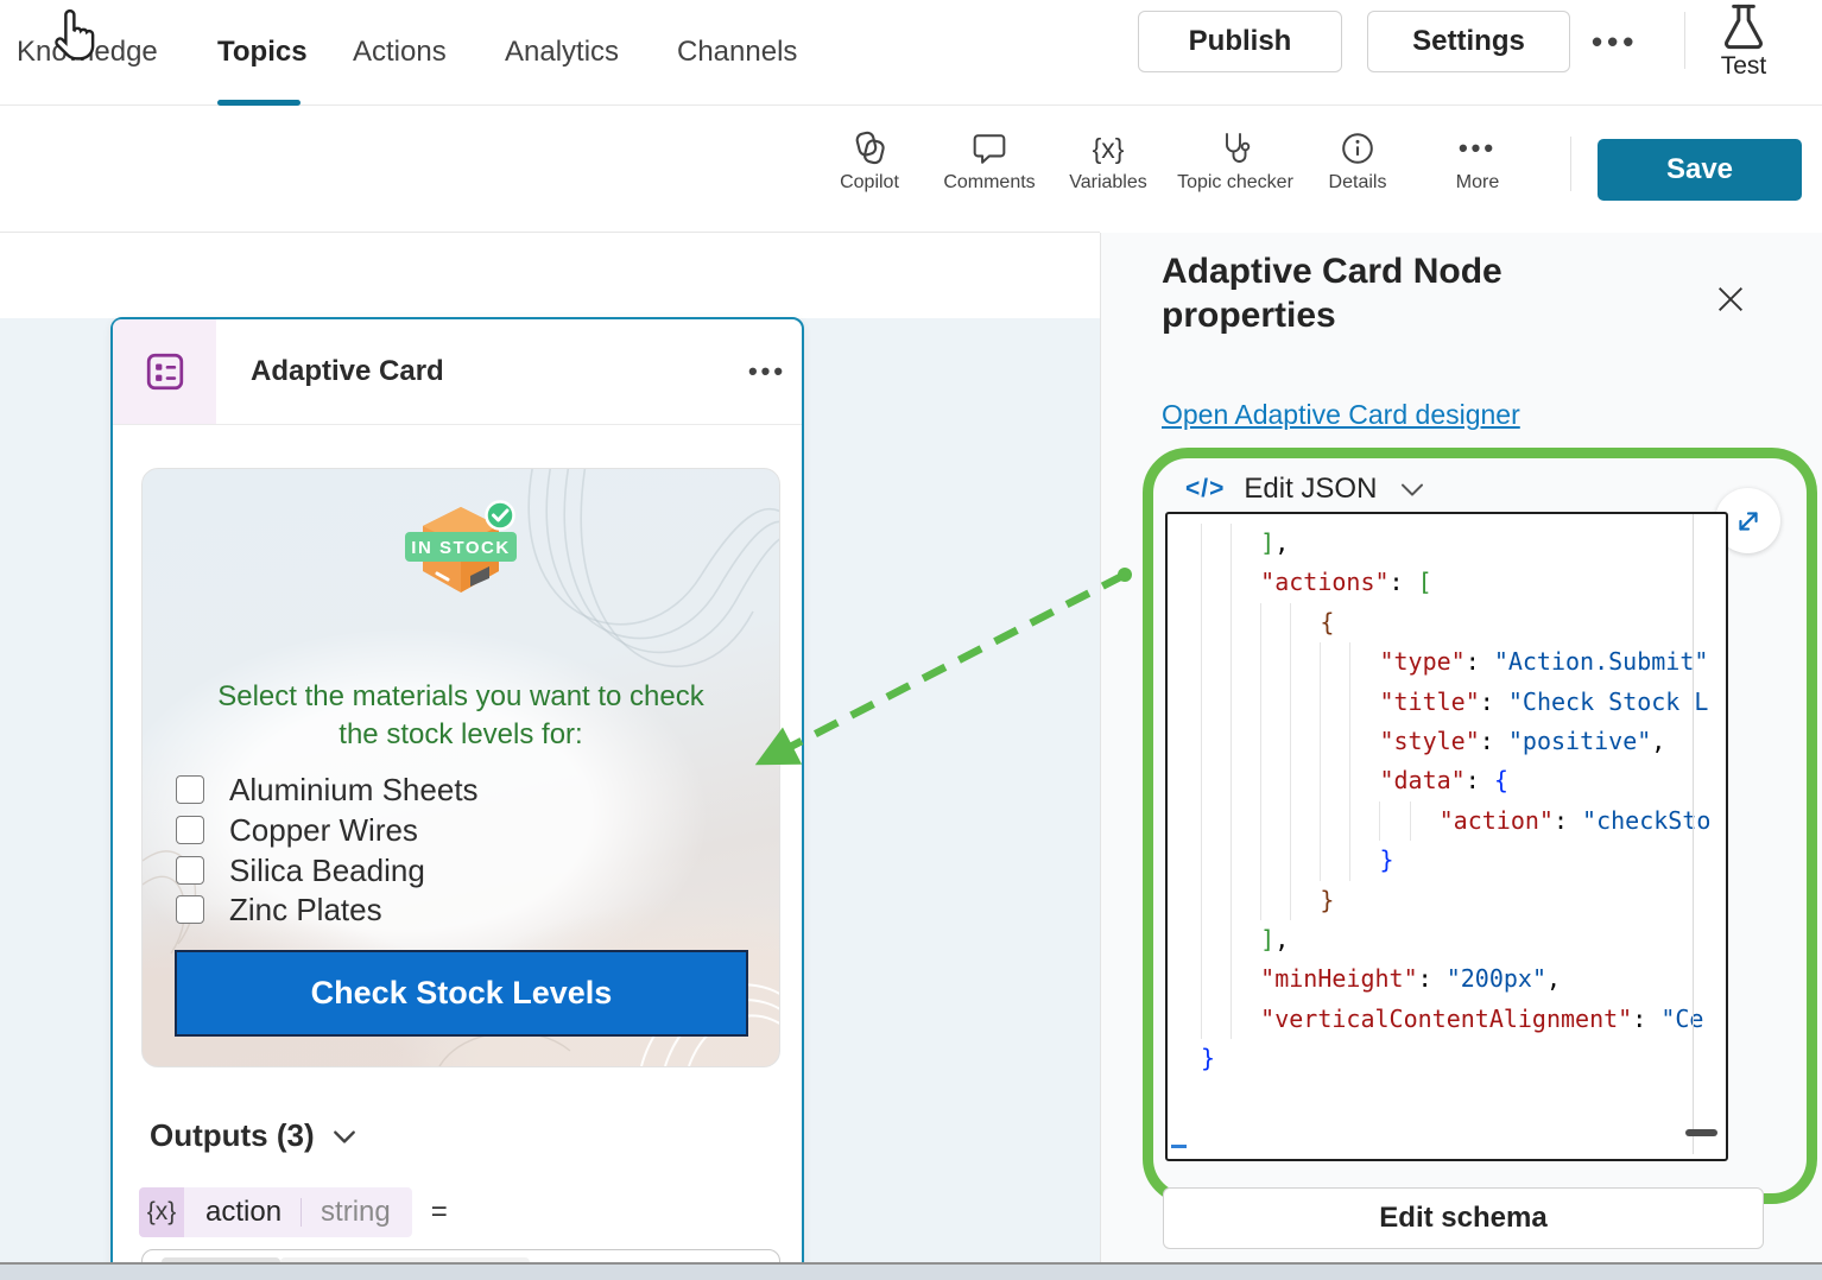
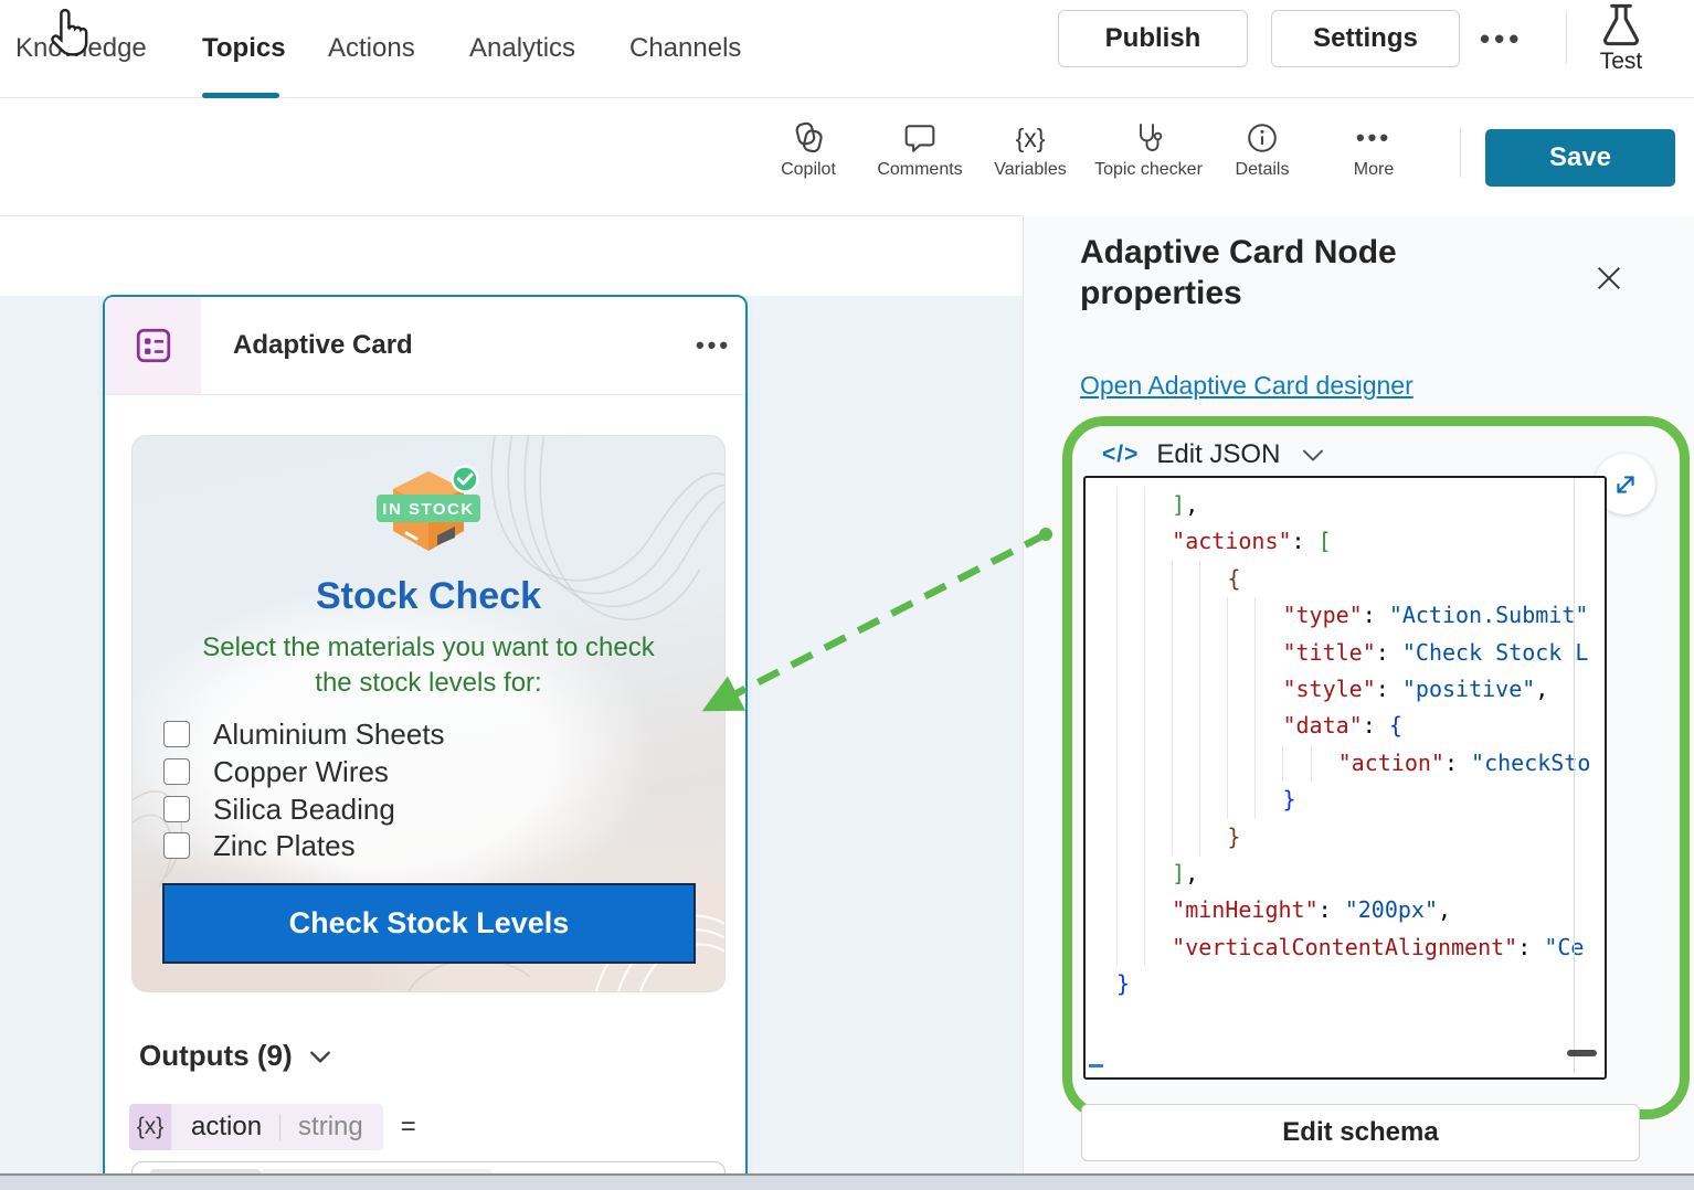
  Knoedge
  Topics
  Actions
  Analytics
  Channels
  Publish
  Settings
  •••
  Test
  Copilot
  Comments
  {x}
  Variables
  Topic checker
  Details
  •••
  More
  Save
  Adaptive Card
  •••
  IN STOCK
+ Stock Check
  Select the materials you want to check the stock levels for:
  Aluminium Sheets
  Copper Wires
  Silica Beading
  Zinc Plates
  Check Stock Levels
- Outputs (3)
+ Outputs (9)
  {x}
  action
  string
  =
  Adaptive Card Node properties
  Open Adaptive Card designer
  </>
  Edit JSON
  ],
  "actions": [
  {
  "type": "Action.Submit"
  "title": "Check Stock L
  "style": "positive",
  "data": {
  "action": "checkSto
  }
  }
  ],
  "minHeight": "200px",
  "verticalContentAlignment": "Ce
  }
  Edit schema
